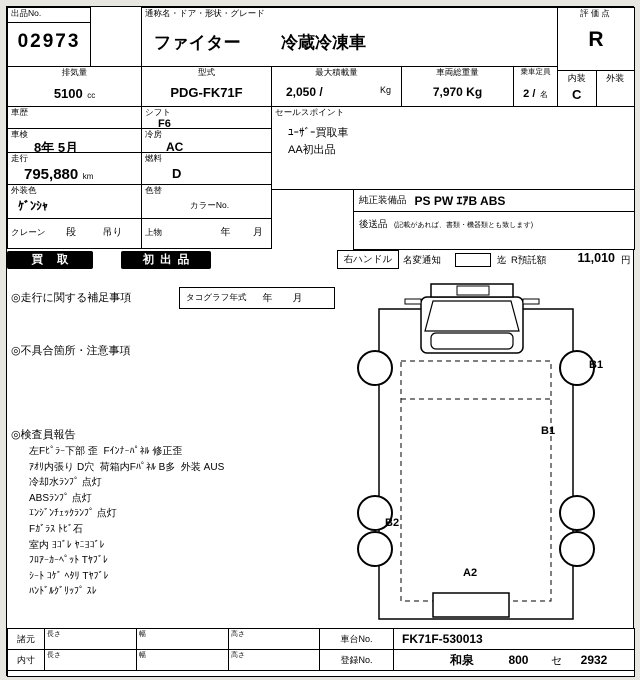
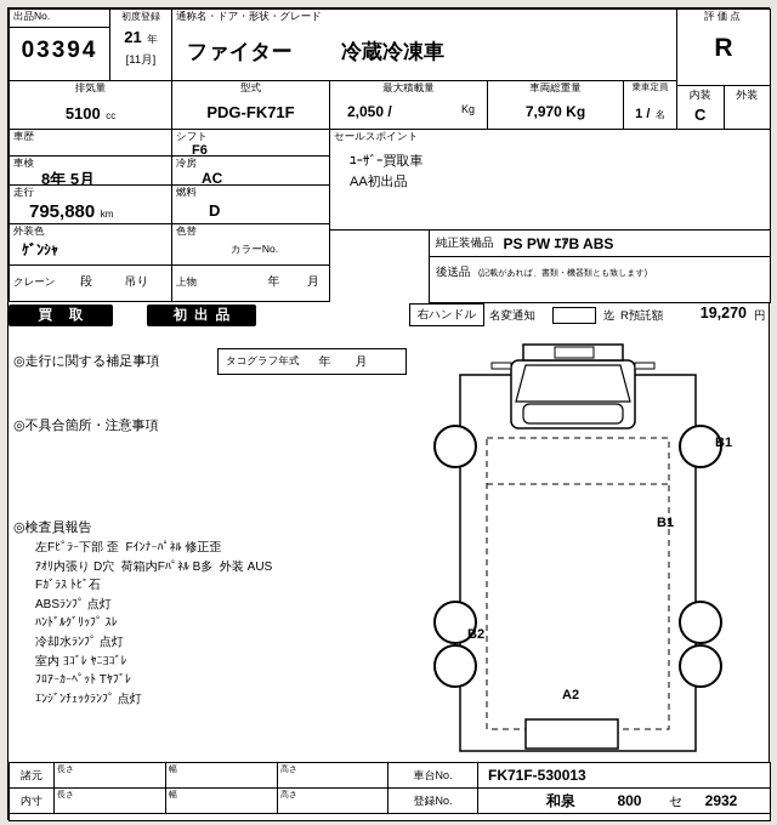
  出品No.
- 02973
+ 03394
+ 初度登録
+ 21 年
+ [11月]
  通称名・ドア・形状・グレード
  ファイター 冷蔵冷凍車
  評価点
  R
  内装
  C
  外装
  排気量
  5100 cc
  型式
  PDG-FK71F
  最大積載量
  2,050 /
  Kg
  車両総重量
  7,970 Kg
  乗車定員
- 2 / 名
+ 1 / 名
  車歴
  シフト
  F6
  車検
  8年 5月
  冷房
  AC
  走行
  795,880 km
  燃料
  D
  外装色
  ｹﾞﾝｼｬ
  色替
  カラーNo.
  クレーン 段 吊り
  上物 年 月
  セールスポイント
  ﾕｰｻﾞｰ買取車
  AA初出品
  純正装備品
  PS PW ｴｱB ABS
  買取
  初出品
  右ハンドル
  名変通知
  迄
  R預託額
- 11,010
+ 19,270
  円
  ◎走行に関する補足事項
  タコグラフ年式
  年
  月
  ◎不具合箇所・注意事項
  ◎検査員報告
  左Fﾋﾟﾗｰ下部 歪 Fｲﾝﾅｰﾊﾟﾈﾙ 修正歪
  ｱｵﾘ内張り D穴 荷箱内Fﾊﾟﾈﾙ B多 外装 AUS
- 冷却水ﾗﾝﾌﾟ 点灯
+ Fｶﾞﾗｽ ﾄﾋﾞ石
  ABSﾗﾝﾌﾟ 点灯
- ｴﾝｼﾞﾝﾁｪｯｸﾗﾝﾌﾟ 点灯
+ ﾊﾝﾄﾞﾙｸﾞﾘｯﾌﾟ ｽﾚ
- Fｶﾞﾗｽ ﾄﾋﾞ石
+ 冷却水ﾗﾝﾌﾟ 点灯
  室内 ﾖｺﾞﾚ ﾔﾆﾖｺﾞﾚ
  ﾌﾛｱｰｶｰﾍﾟｯﾄ Tﾔﾌﾞﾚ
- ｼｰﾄ ｺｹﾞ ﾍﾀﾘ Tﾔﾌﾞﾚ
- ﾊﾝﾄﾞﾙｸﾞﾘｯﾌﾟ ｽﾚ
+ ｴﾝｼﾞﾝﾁｪｯｸﾗﾝﾌﾟ 点灯
  B1
  B1
  B2
  A2
  諸元
  内寸
  車台No.
  FK71F-530013
  登録No.
  和泉 800 セ 2932
